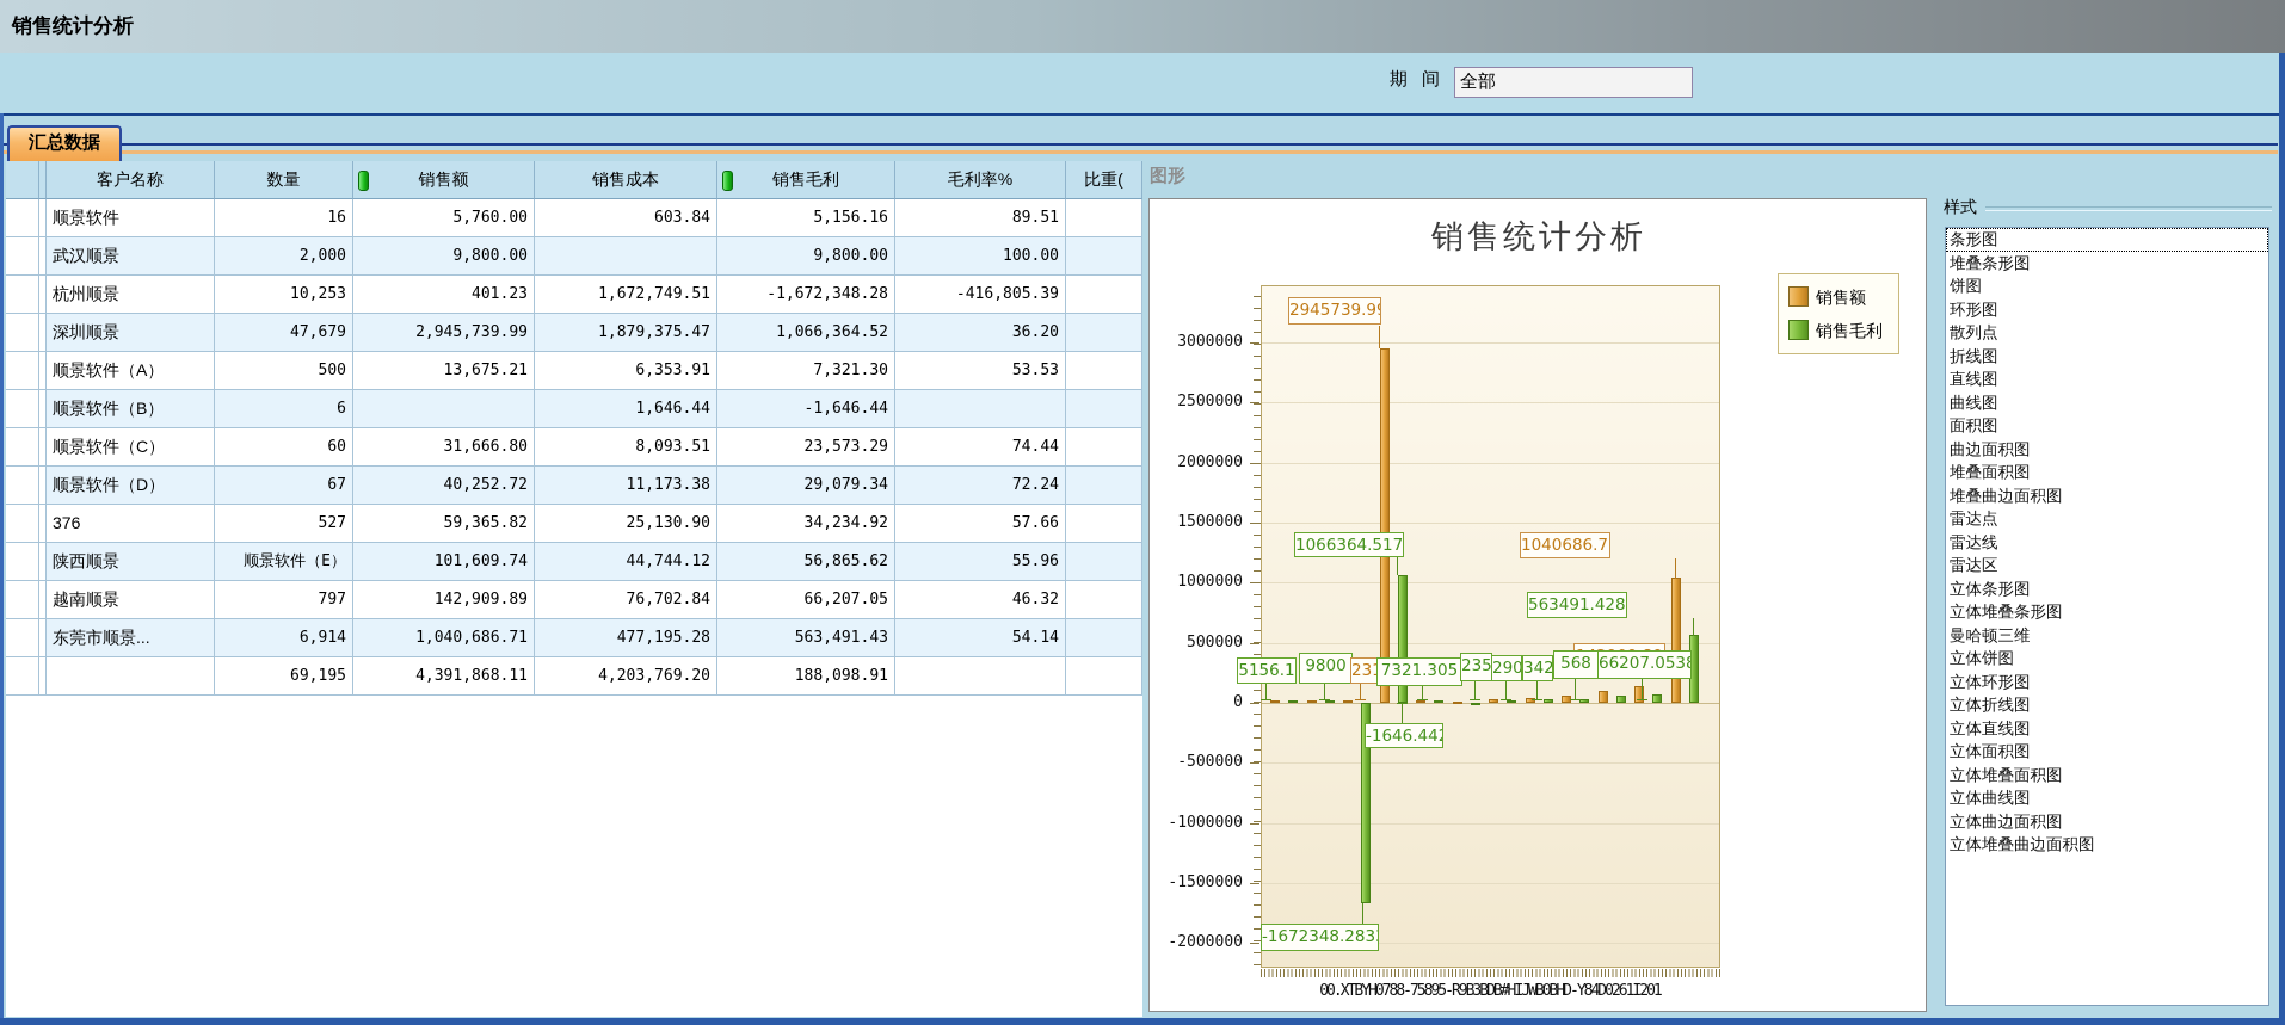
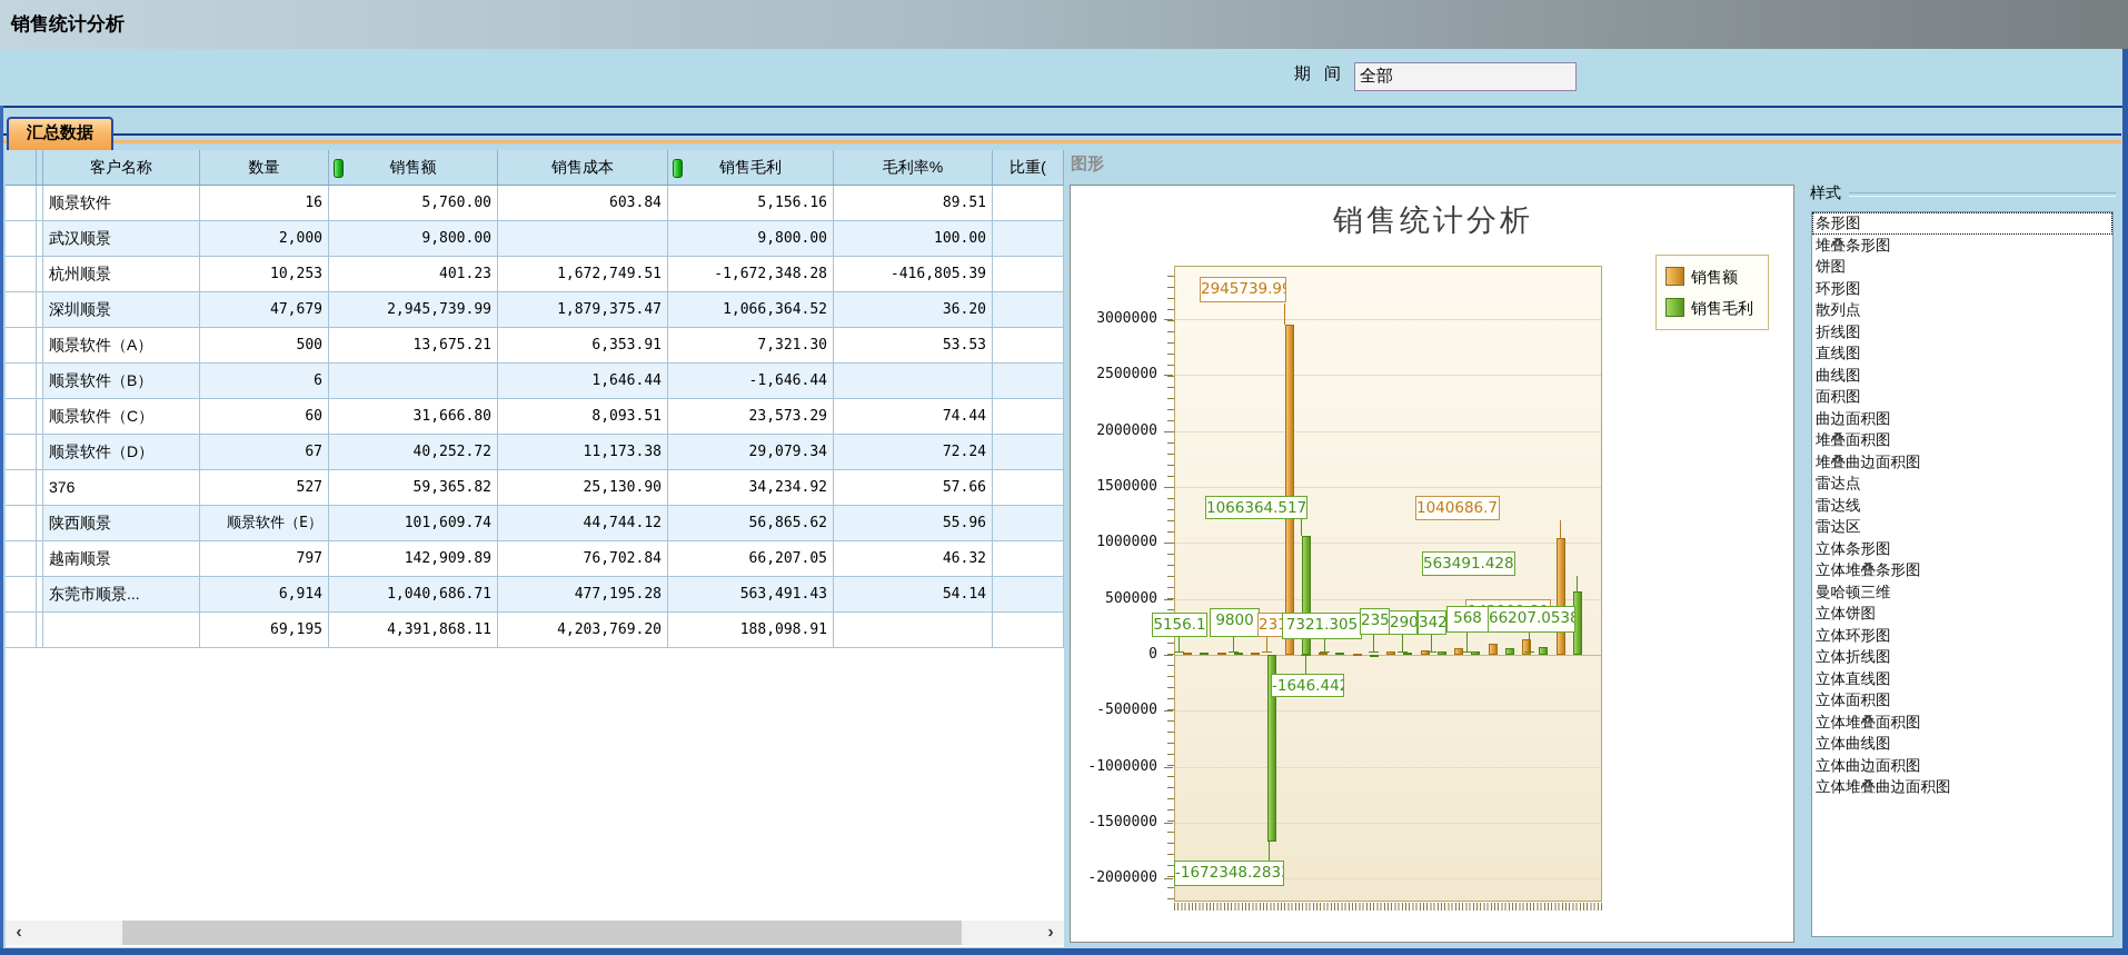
  销售统计分析
  期 间
  全部
  汇总数据
+ ‹
+ ›
  客户名称
  数量
  销售额
  销售成本
  销售毛利
  毛利率%
  比重(
  顺景软件
  16
  5,760.00
  603.84
  5,156.16
  89.51
  武汉顺景
  2,000
  9,800.00
  9,800.00
  100.00
  杭州顺景
  10,253
  401.23
  1,672,749.51
  -1,672,348.28
  -416,805.39
  深圳顺景
  47,679
  2,945,739.99
  1,879,375.47
  1,066,364.52
  36.20
  顺景软件（A）
  500
  13,675.21
  6,353.91
  7,321.30
  53.53
  顺景软件（B）
  6
  1,646.44
  -1,646.44
  顺景软件（C）
  60
  31,666.80
  8,093.51
  23,573.29
  74.44
  顺景软件（D）
  67
  40,252.72
  11,173.38
  29,079.34
  72.24
  376
  527
  59,365.82
  25,130.90
  34,234.92
  57.66
  陕西顺景
  顺景软件（E）
  101,609.74
  44,744.12
  56,865.62
  55.96
  越南顺景
  797
  142,909.89
  76,702.84
  66,207.05
  46.32
  东莞市顺景...
  6,914
  1,040,686.71
  477,195.28
  563,491.43
  54.14
  69,195
  4,391,868.11
  4,203,769.20
  188,098.91
  图形
  销售统计分析
- 00.XTBYH0788-75895-R9B3BDB#HIJWB0BHD-Y84D0261I201
  销售额
  销售毛利
  3000000
  2500000
  2000000
  1500000
  1000000
  500000
  0
  -500000
  -1000000
  -1500000
  -2000000
  2945739.9
  1066364.517
  1040686.7
  563491.428
  -1646.442
  -1672348.283
  5156.1
  9800
  7321.305
  235
  290
  342
  568
  66207.0538
  样式
  条形图
  堆叠条形图
  饼图
  环形图
  散列点
  折线图
  直线图
  曲线图
  面积图
  曲边面积图
  堆叠面积图
  堆叠曲边面积图
  雷达点
  雷达线
  雷达区
  立体条形图
  立体堆叠条形图
  曼哈顿三维
  立体饼图
  立体环形图
  立体折线图
  立体直线图
  立体面积图
  立体堆叠面积图
  立体曲线图
  立体曲边面积图
  立体堆叠曲边面积图
